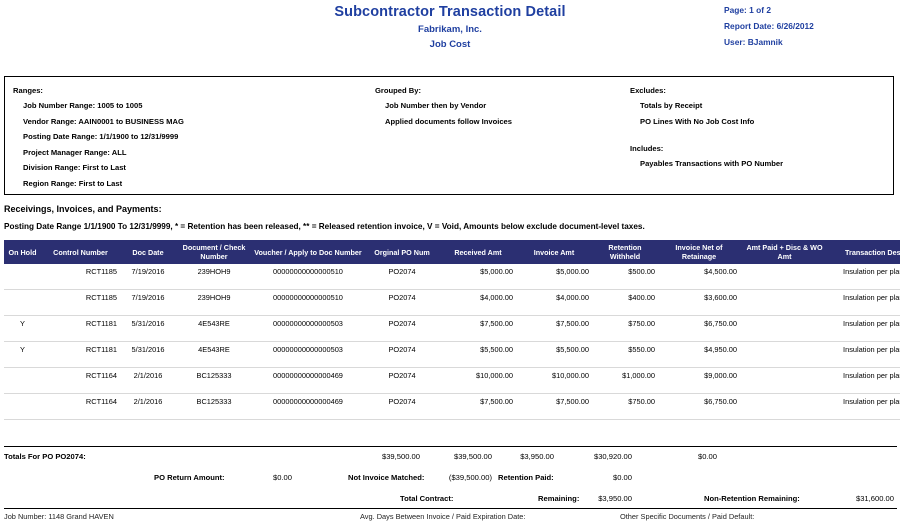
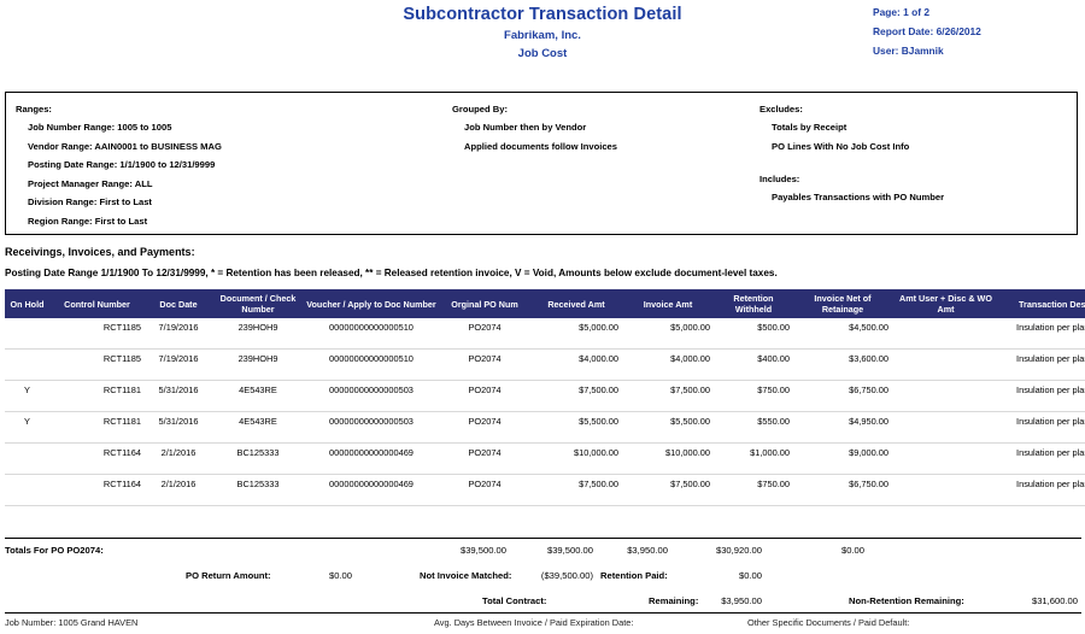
  Subcontractor Transaction Detail
  Fabrikam, Inc.
  Job Cost
  Page: 1 of 2
  Report Date: 6/26/2012
  User: BJamnik
  Ranges:
  Job Number Range: 1005 to 1005
  Vendor Range: AAIN0001 to BUSINESS MAG
  Posting Date Range: 1/1/1900 to 12/31/9999
  Project Manager Range: ALL
  Division Range: First to Last
  Region Range: First to Last
  Grouped By:
  Job Number then by Vendor
  Applied documents follow Invoices
  Excludes:
  Totals by Receipt
  PO Lines With No Job Cost Info
  Includes:
  Payables Transactions with PO Number
  Receivings, Invoices, and Payments:
  Posting Date Range 1/1/1900 To 12/31/9999, * = Retention has been released, ** = Released retention invoice, V = Void, Amounts below exclude document-level taxes.
- On Hold	Control Number	Doc Date	Document / Check Number	Voucher / Apply to Doc Number	Orginal PO Num	Received Amt	Invoice Amt	Retention Withheld	Invoice Net of Retainage	Amt Paid + Disc & WO Amt	Transaction Des
+ On Hold	Control Number	Doc Date	Document / Check Number	Voucher / Apply to Doc Number	Orginal PO Num	Received Amt	Invoice Amt	Retention Withheld	Invoice Net of Retainage	Amt User + Disc & WO Amt	Transaction Des
  	RCT1185	7/19/2016	239HOH9	00000000000000510	PO2074	$5,000.00	$5,000.00	$500.00	$4,500.00		Insulation per pla
  	RCT1185	7/19/2016	239HOH9	00000000000000510	PO2074	$4,000.00	$4,000.00	$400.00	$3,600.00		Insulation per pla
  Y	RCT1181	5/31/2016	4E543RE	00000000000000503	PO2074	$7,500.00	$7,500.00	$750.00	$6,750.00		Insulation per pla
  Y	RCT1181	5/31/2016	4E543RE	00000000000000503	PO2074	$5,500.00	$5,500.00	$550.00	$4,950.00		Insulation per pla
  	RCT1164	2/1/2016	BC125333	00000000000000469	PO2074	$10,000.00	$10,000.00	$1,000.00	$9,000.00		Insulation per pla
  	RCT1164	2/1/2016	BC125333	00000000000000469	PO2074	$7,500.00	$7,500.00	$750.00	$6,750.00		Insulation per pla
  Totals For PO PO2074:
  $39,500.00
  $39,500.00
  $3,950.00
  $30,920.00
  $0.00
  PO Return Amount:
  $0.00
  Not Invoice Matched:
  ($39,500.00)
  Retention Paid:
  $0.00
  Total Contract:
  Remaining:
  $3,950.00
  Non-Retention Remaining:
  $31,600.00
- Job Number: 1148 Grand HAVEN
+ Job Number: 1005 Grand HAVEN
  Avg. Days Between Invoice / Paid Expiration Date:
  Other Specific Documents / Paid Default:
